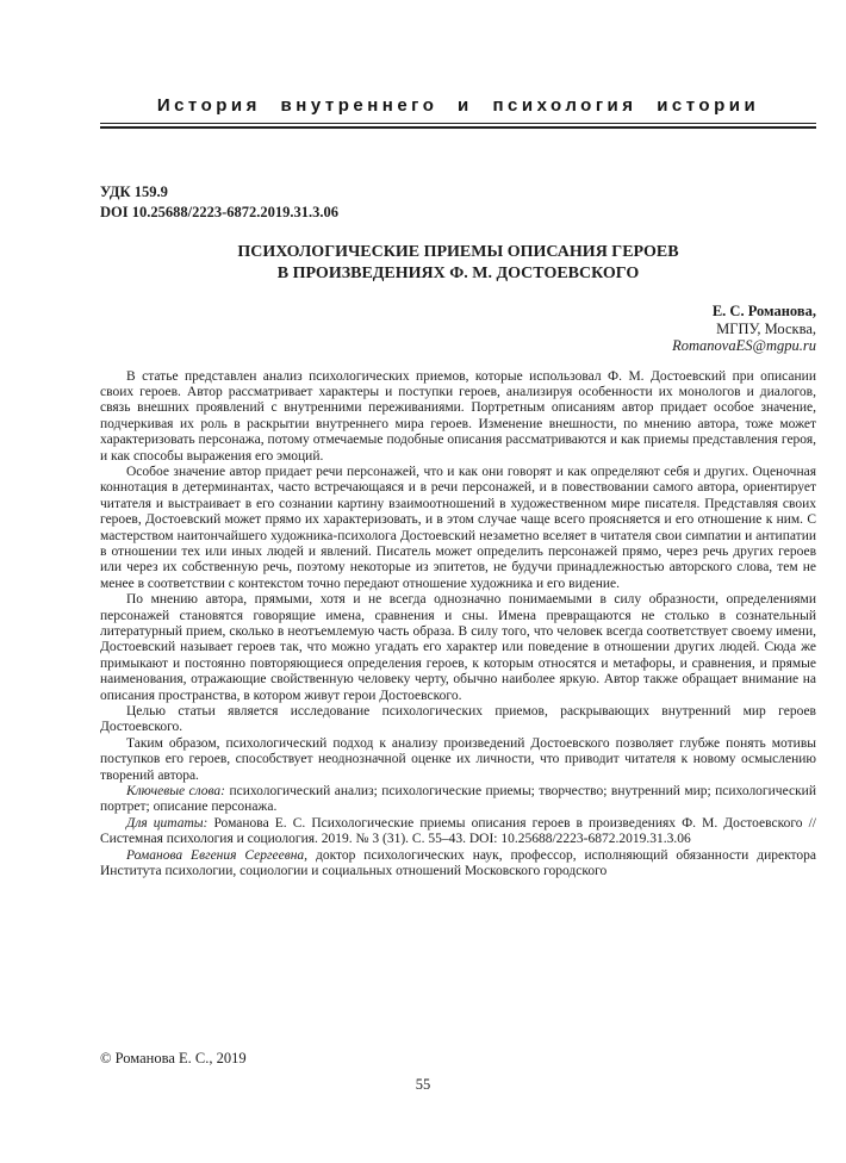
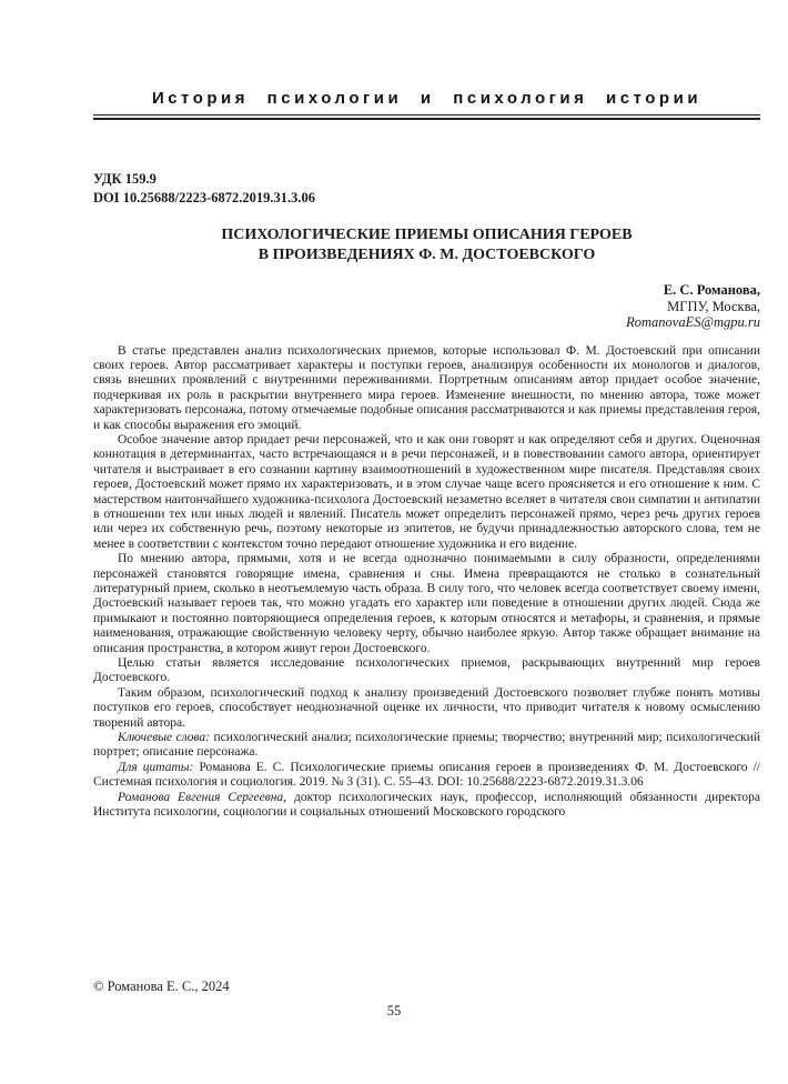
- История внутреннего и психология истории
+ История психологии и психология истории
  УДК 159.9
  DOI 10.25688/2223-6872.2019.31.3.06
  ПСИХОЛОГИЧЕСКИЕ ПРИЕМЫ ОПИСАНИЯ ГЕРОЕВ
  В ПРОИЗВЕДЕНИЯХ Ф. М. ДОСТОЕВСКОГО
  Е. С. Романова,
  МГПУ, Москва,
  RomanovaES@mgpu.ru
  В статье представлен анализ психологических приемов, которые использовал Ф. М. Достоевский при описании своих героев. Автор рассматривает характеры и поступки героев, анализируя особенности их монологов и диалогов, связь внешних проявлений с внутренними переживаниями. Портретным описаниям автор придает особое значение, подчеркивая их роль в раскрытии внутреннего мира героев. Изменение внешности, по мнению автора, тоже может характеризовать персонажа, потому отмечаемые подобные описания рассматриваются и как приемы представления героя, и как способы выражения его эмоций.
  Особое значение автор придает речи персонажей, что и как они говорят и как определяют себя и других. Оценочная коннотация в детерминантах, часто встречающаяся и в речи персонажей, и в повествовании самого автора, ориентирует читателя и выстраивает в его сознании картину взаимоотношений в художественном мире писателя. Представляя своих героев, Достоевский может прямо их характеризовать, и в этом случае чаще всего проясняется и его отношение к ним. С мастерством наитончайшего художника-психолога Достоевский незаметно вселяет в читателя свои симпатии и антипатии в отношении тех или иных людей и явлений. Писатель может определить персонажей прямо, через речь других героев или через их собственную речь, поэтому некоторые из эпитетов, не будучи принадлежностью авторского слова, тем не менее в соответствии с контекстом точно передают отношение художника и его видение.
  По мнению автора, прямыми, хотя и не всегда однозначно понимаемыми в силу образности, определениями персонажей становятся говорящие имена, сравнения и сны. Имена превращаются не столько в сознательный литературный прием, сколько в неотъемлемую часть образа. В силу того, что человек всегда соответствует своему имени, Достоевский называет героев так, что можно угадать его характер или поведение в отношении других людей. Сюда же примыкают и постоянно повторяющиеся определения героев, к которым относятся и метафоры, и сравнения, и прямые наименования, отражающие свойственную человеку черту, обычно наиболее яркую. Автор также обращает внимание на описания пространства, в котором живут герои Достоевского.
  Целью статьи является исследование психологических приемов, раскрывающих внутренний мир героев Достоевского.
  Таким образом, психологический подход к анализу произведений Достоевского позволяет глубже понять мотивы поступков его героев, способствует неоднозначной оценке их личности, что приводит читателя к новому осмыслению творений автора.
  Ключевые слова: психологический анализ; психологические приемы; творчество; внутренний мир; психологический портрет; описание персонажа.
  Для цитаты: Романова Е. С. Психологические приемы описания героев в произведениях Ф. М. Достоевского // Системная психология и социология. 2019. № 3 (31). С. 55–43. DOI: 10.25688/2223-6872.2019.31.3.06
  Романова Евгения Сергеевна, доктор психологических наук, профессор, исполняющий обязанности директора Института психологии, социологии и социальных отношений Московского городского
- © Романова Е. С., 2019
+ © Романова Е. С., 2024
  55
